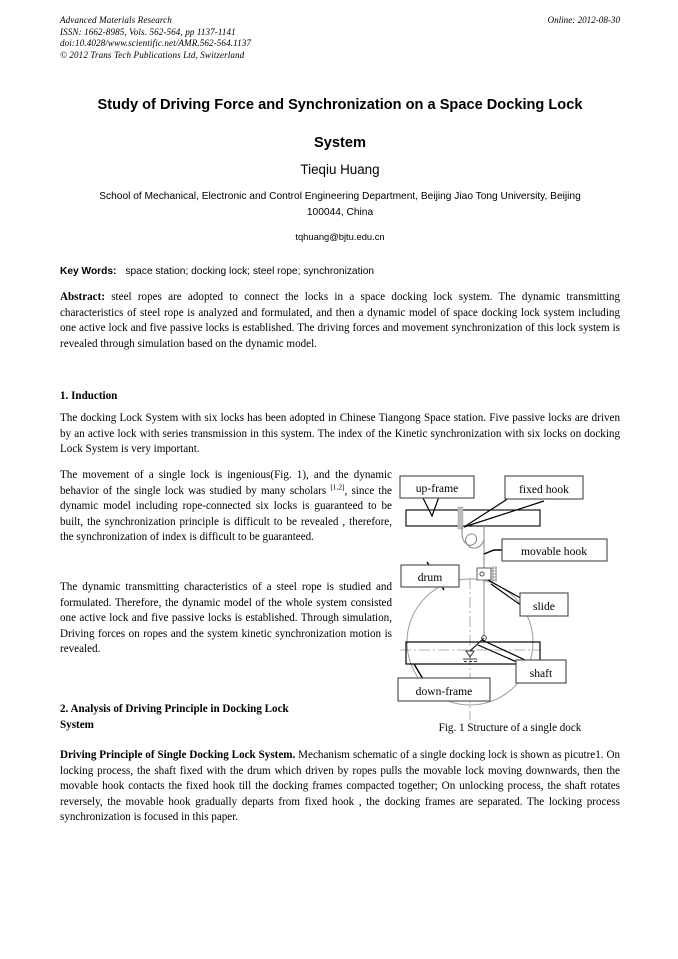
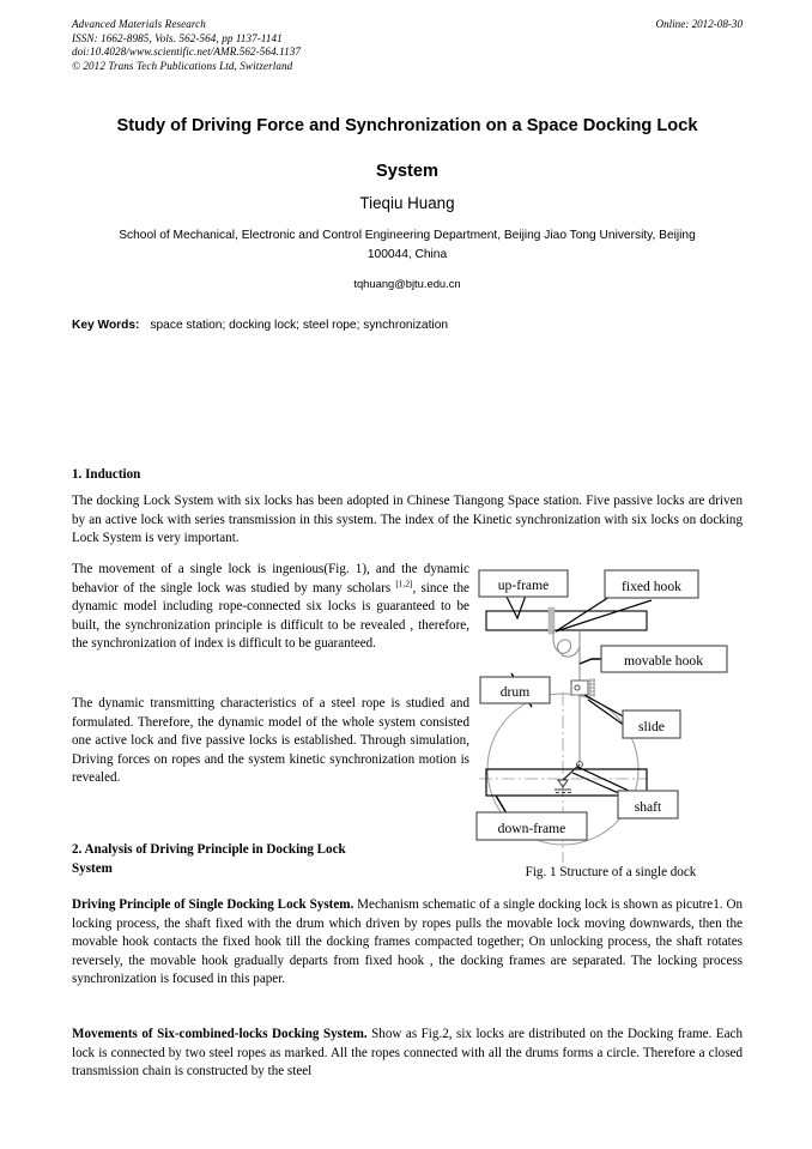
  Advanced Materials Research
  ISSN: 1662-8985, Vols. 562-564, pp 1137-1141
  doi:10.4028/www.scientific.net/AMR.562-564.1137
  © 2012 Trans Tech Publications Ltd, Switzerland
  Online: 2012-08-30
  Study of Driving Force and Synchronization on a Space Docking Lock
  System
  Tieqiu Huang
  School of Mechanical, Electronic and Control Engineering Department, Beijing Jiao Tong University, Beijing 100044, China
  tqhuang@bjtu.edu.cn
  Key Words: space station; docking lock; steel rope; synchronization
- Abstract: steel ropes are adopted to connect the locks in a space docking lock system. The dynamic transmitting characteristics of steel rope is analyzed and formulated, and then a dynamic model of space docking lock system including one active lock and five passive locks is established. The driving forces and movement synchronization of this lock system is revealed through simulation based on the dynamic model.
  1. Induction
  The docking Lock System with six locks has been adopted in Chinese Tiangong Space station. Five passive locks are driven by an active lock with series transmission in this system. The index of the Kinetic synchronization with six locks on docking Lock System is very important.
  The movement of a single lock is ingenious(Fig. 1), and the dynamic behavior of the single lock was studied by many scholars [1,2], since the dynamic model including rope-connected six locks is guaranteed to be built, the synchronization principle is difficult to be revealed , therefore, the synchronization of index is difficult to be guaranteed.
  The dynamic transmitting characteristics of a steel rope is studied and formulated. Therefore, the dynamic model of the whole system consisted one active lock and five passive locks is established. Through simulation, Driving forces on ropes and the system kinetic synchronization motion is revealed.
  2. Analysis of Driving Principle in Docking Lock
  System
  Driving Principle of Single Docking Lock System. Mechanism schematic of a single docking lock is shown as picutre1. On locking process, the shaft fixed with the drum which driven by ropes pulls the movable lock moving downwards, then the movable hook contacts the fixed hook till the docking frames compacted together; On unlocking process, the shaft rotates reversely, the movable hook gradually departs from fixed hook , the docking frames are separated. The locking process synchronization is focused in this paper.
+ Movements of Six-combined-locks Docking System. Show as Fig.2, six locks are distributed on the Docking frame. Each lock is connected by two steel ropes as marked. All the ropes connected with all the drums forms a circle. Therefore a closed transmission chain is constructed by the steel
  up-frame
  fixed hook
  movable hook
  drum
  slide
  shaft
  down-frame
  Fig. 1 Structure of a single dock
